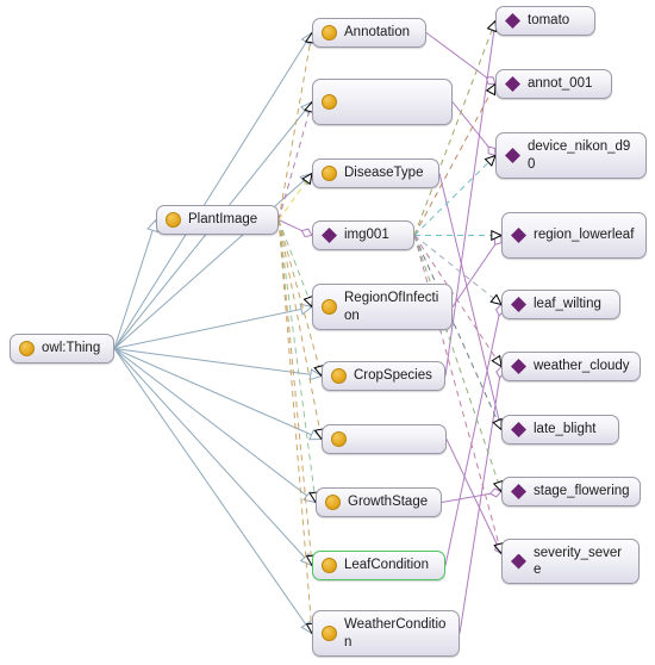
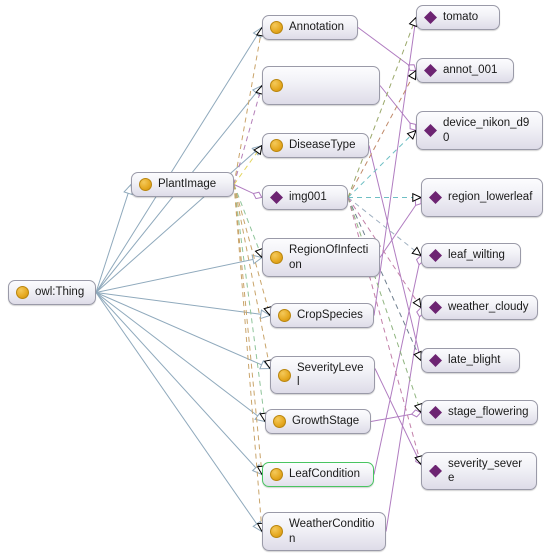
  owl:Thing
  PlantImage
  Annotation
  DiseaseType
  img001
  RegionOfInfection
  CropSpecies
+ SeverityLevel
  GrowthStage
  LeafCondition
  WeatherCondition
  tomato
  annot_001
  device_nikon_d90
  region_lowerleaf
  leaf_wilting
  weather_cloudy
  late_blight
  stage_flowering
  severity_severe
